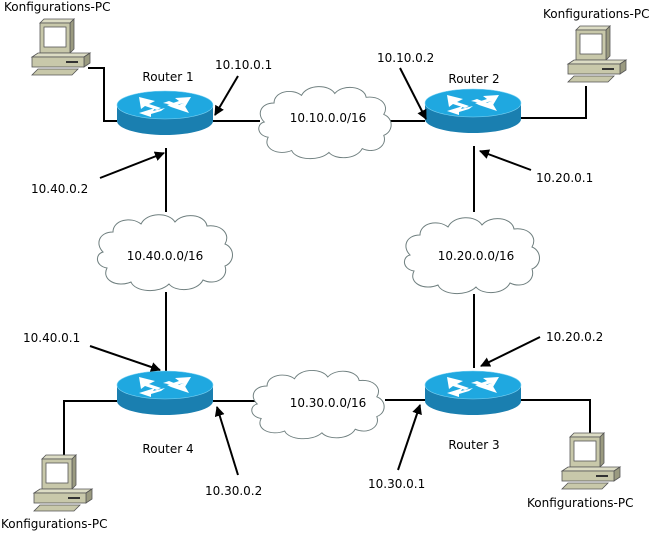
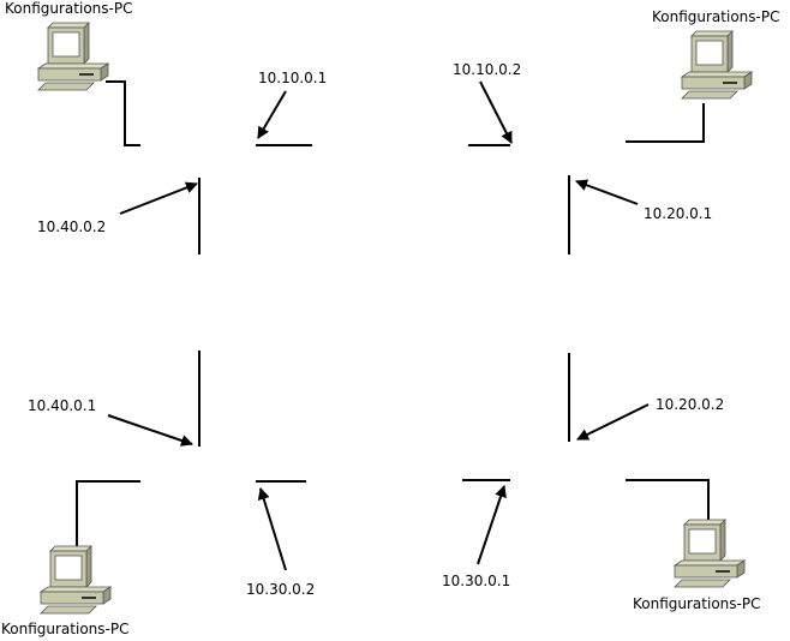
- 10.10.0.0/16
- 10.20.0.0/16
- 10.30.0.0/16
- 10.40.0.0/16
- Router 1
- Router 2
- Router 3
- Router 4
  Konfigurations-PC
  Konfigurations-PC
  Konfigurations-PC
  Konfigurations-PC
  10.10.0.1
  10.10.0.2
  10.20.0.1
  10.20.0.2
  10.30.0.1
  10.30.0.2
  10.40.0.1
  10.40.0.2
